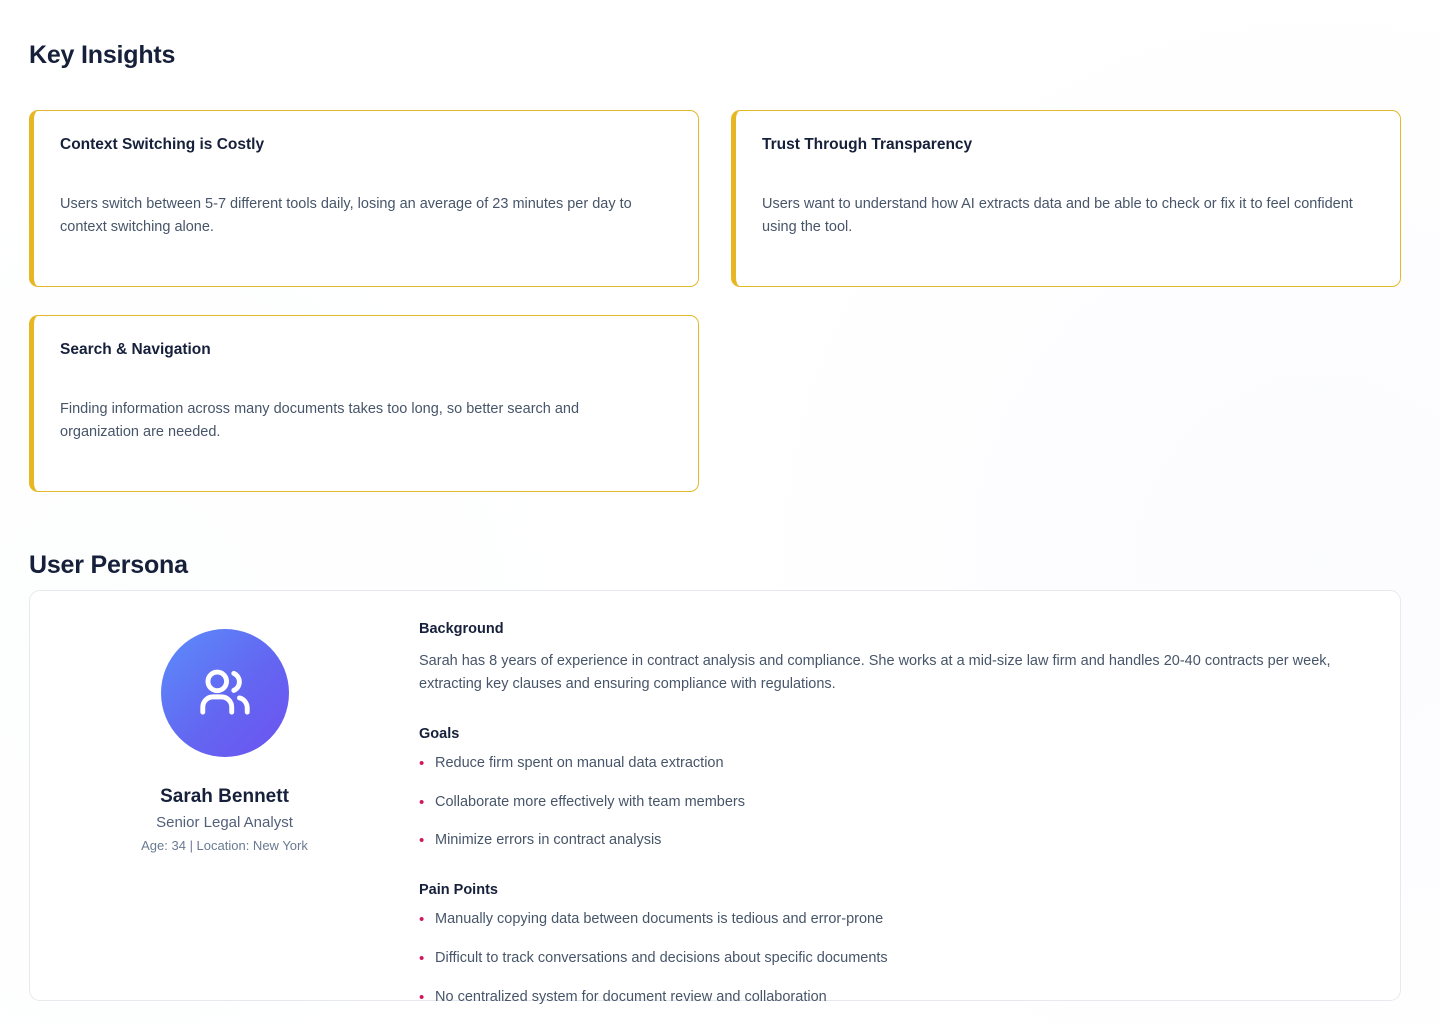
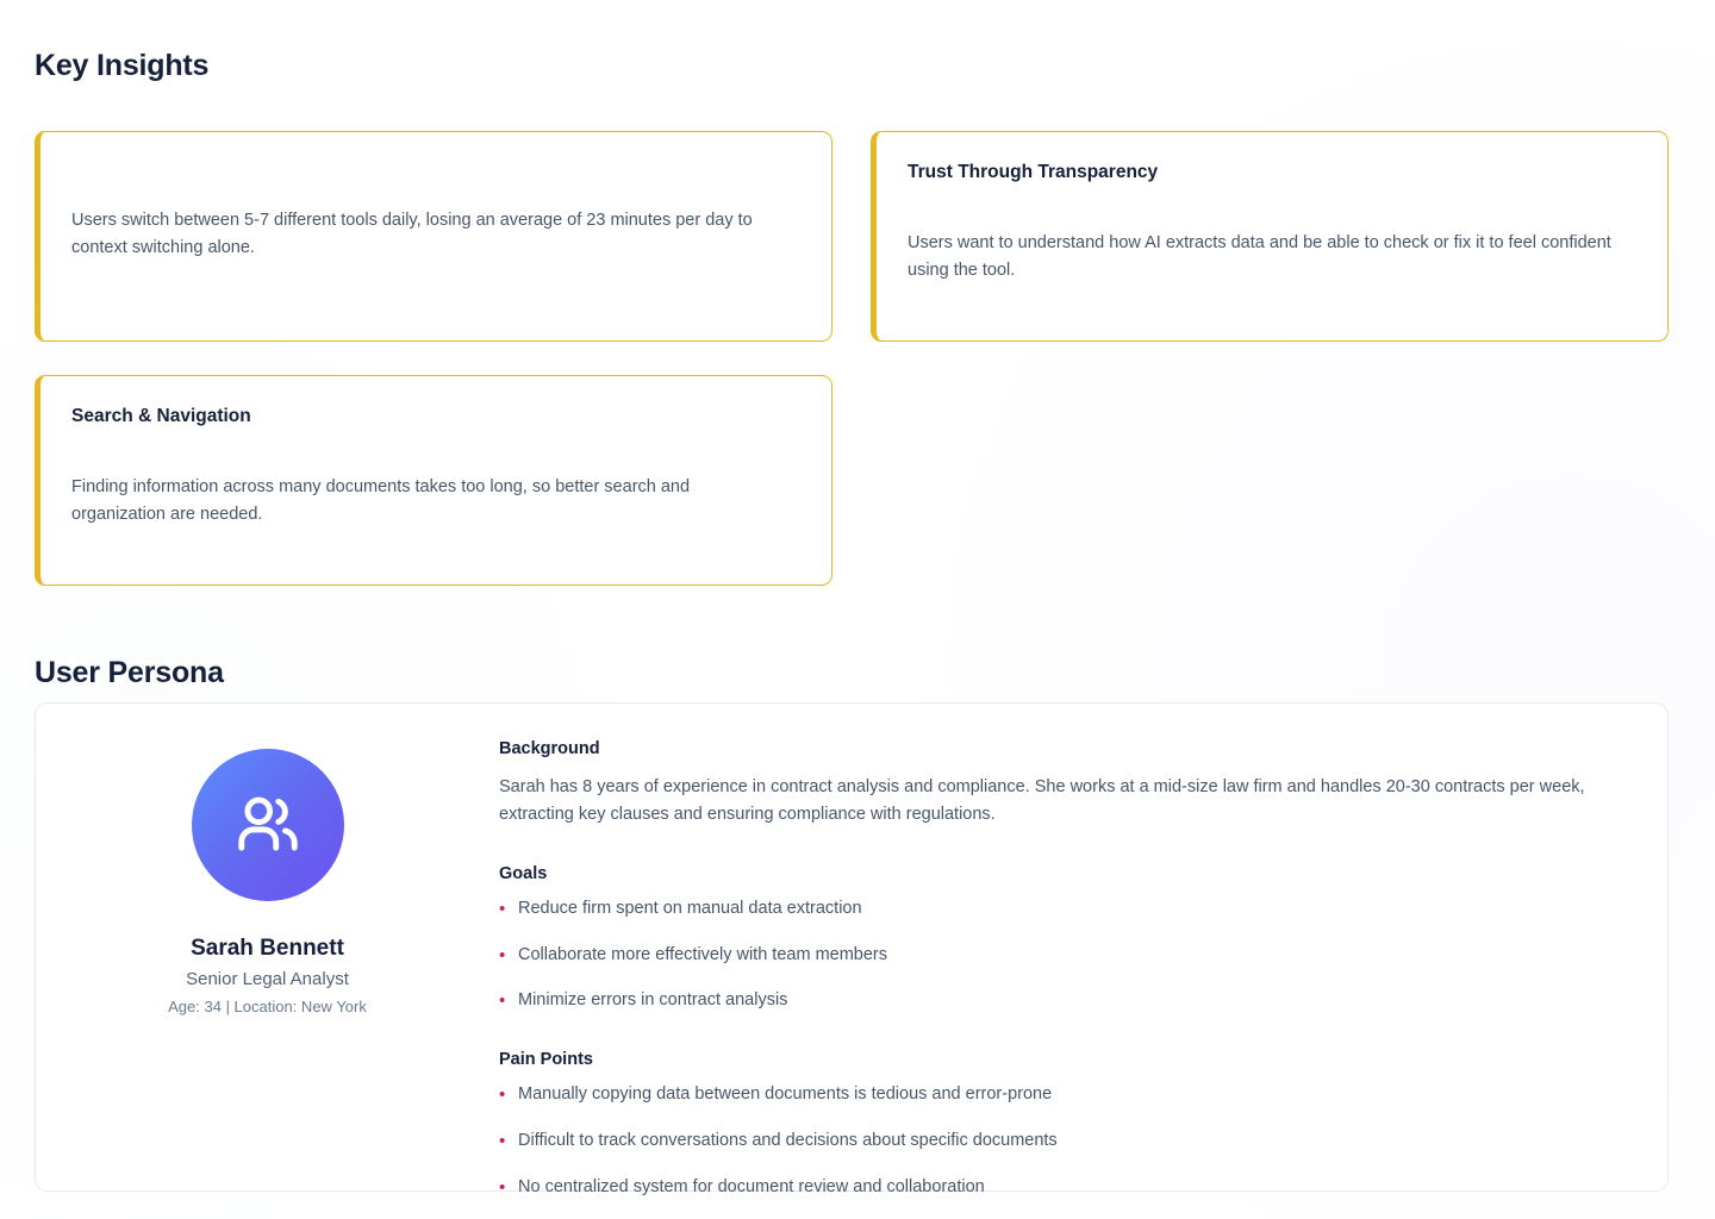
  Key Insights
- Context Switching is Costly
  Users switch between 5-7 different tools daily, losing an average of 23 minutes per day to context switching alone.
  Trust Through Transparency
  Users want to understand how AI extracts data and be able to check or fix it to feel confident using the tool.
  Search & Navigation
  Finding information across many documents takes too long, so better search and organization are needed.
  User Persona
  Sarah Bennett
  Senior Legal Analyst
  Age: 34 | Location: New York
  Background
- Sarah has 8 years of experience in contract analysis and compliance. She works at a mid-size law firm and handles 20-40 contracts per week, extracting key clauses and ensuring compliance with regulations.
+ Sarah has 8 years of experience in contract analysis and compliance. She works at a mid-size law firm and handles 20-30 contracts per week, extracting key clauses and ensuring compliance with regulations.
  Goals
  •
  Reduce firm spent on manual data extraction
  •
  Collaborate more effectively with team members
  •
  Minimize errors in contract analysis
  Pain Points
  •
  Manually copying data between documents is tedious and error-prone
  •
  Difficult to track conversations and decisions about specific documents
  •
  No centralized system for document review and collaboration
